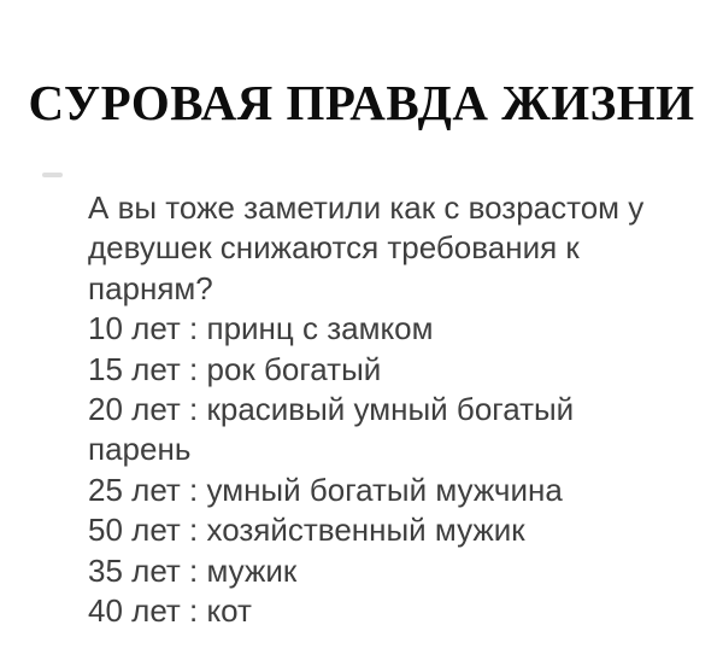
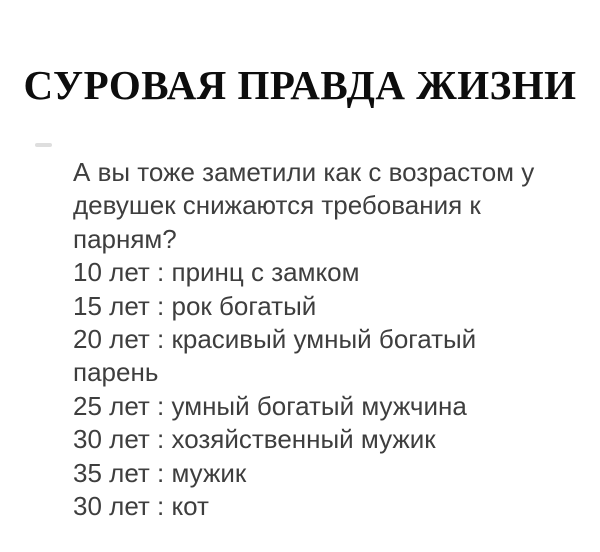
  СУРОВАЯ ПРАВДА ЖИЗНИ
  А вы тоже заметили как с возрастом у
  девушек снижаются требования к
  парням?
  10 лет : принц с замком
  15 лет : рок богатый
  20 лет : красивый умный богатый
  парень
  25 лет : умный богатый мужчина
- 50 лет : хозяйственный мужик
+ 30 лет : хозяйственный мужик
  35 лет : мужик
- 40 лет : кот
+ 30 лет : кот
